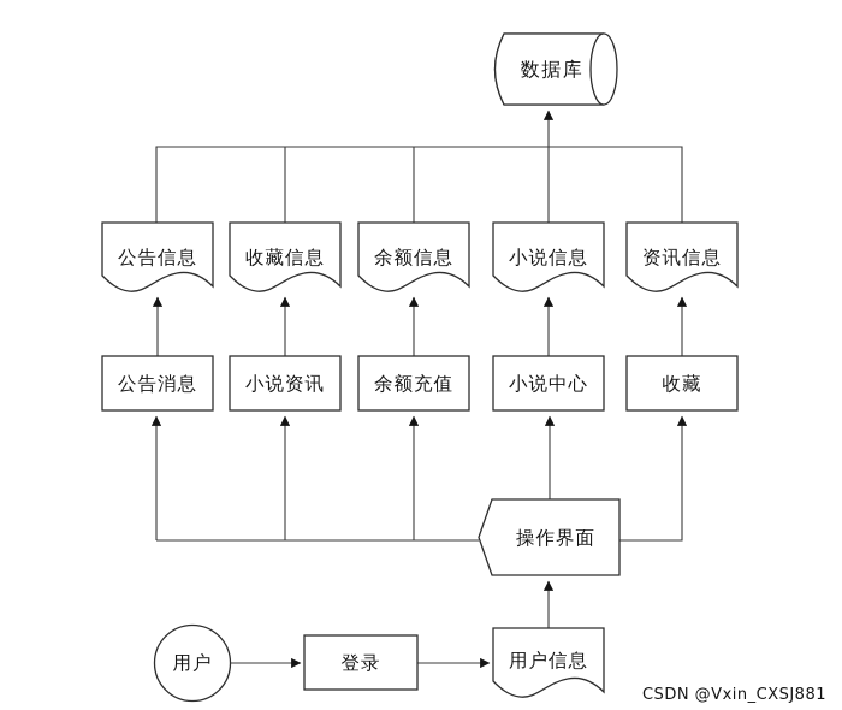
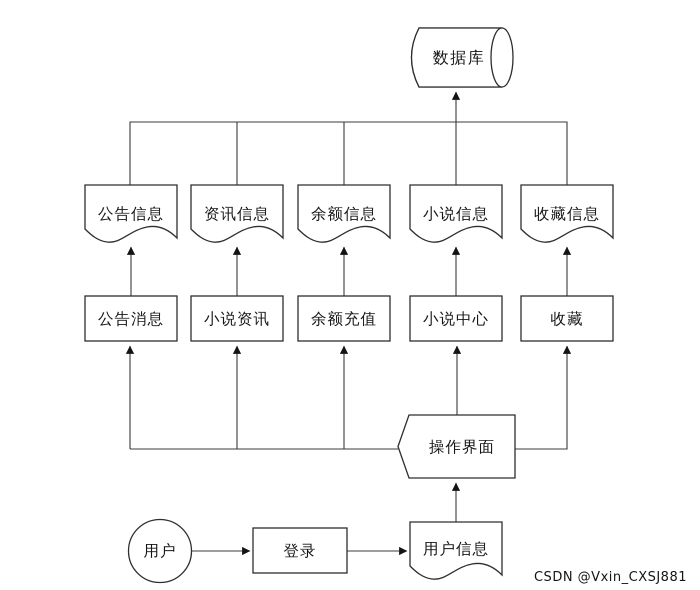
  数据库
  公告信息
- 收藏信息
+ 资讯信息
  余额信息
  小说信息
- 资讯信息
+ 收藏信息
  公告消息
  小说资讯
  余额充值
  小说中心
  收藏
  操作界面
  用户
  登录
  用户信息
  CSDN @Vxin_CXSJ881
